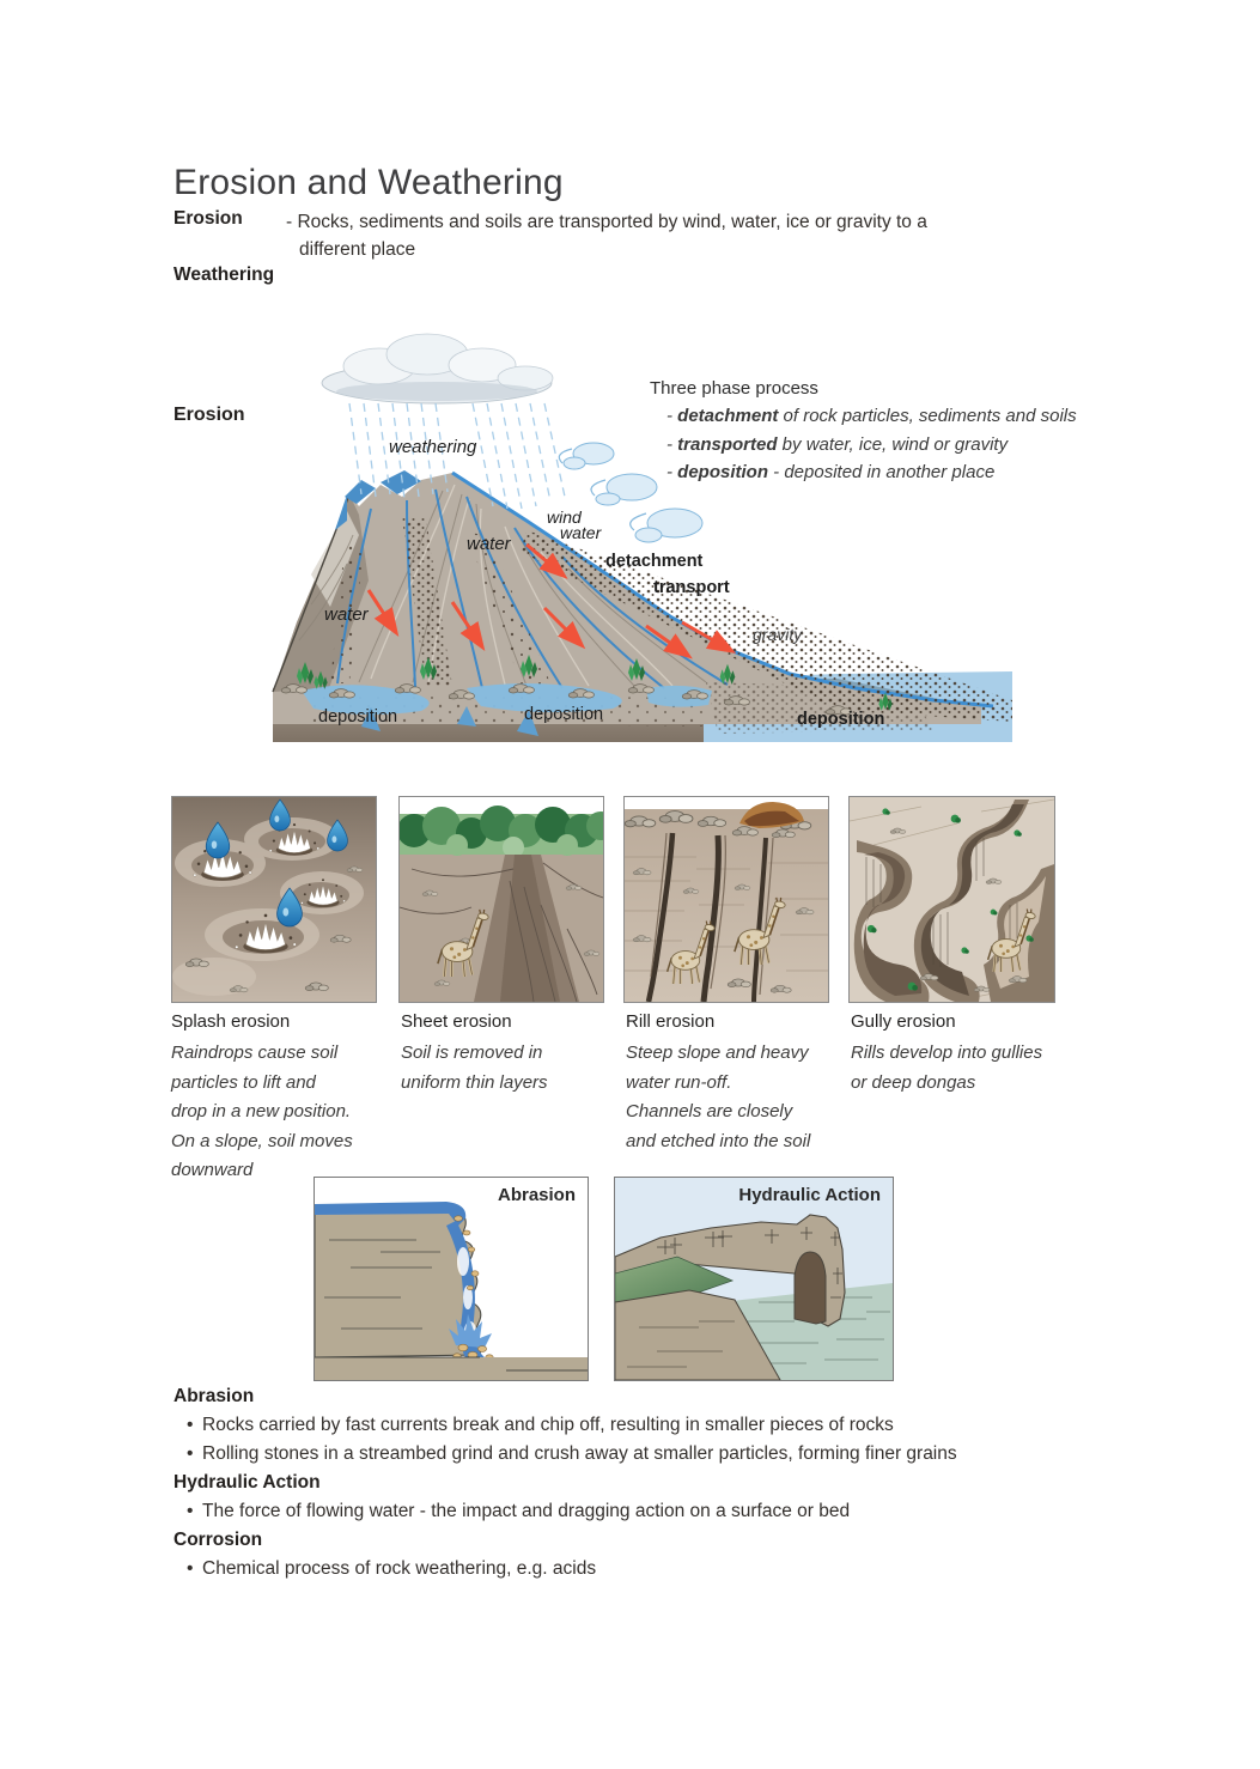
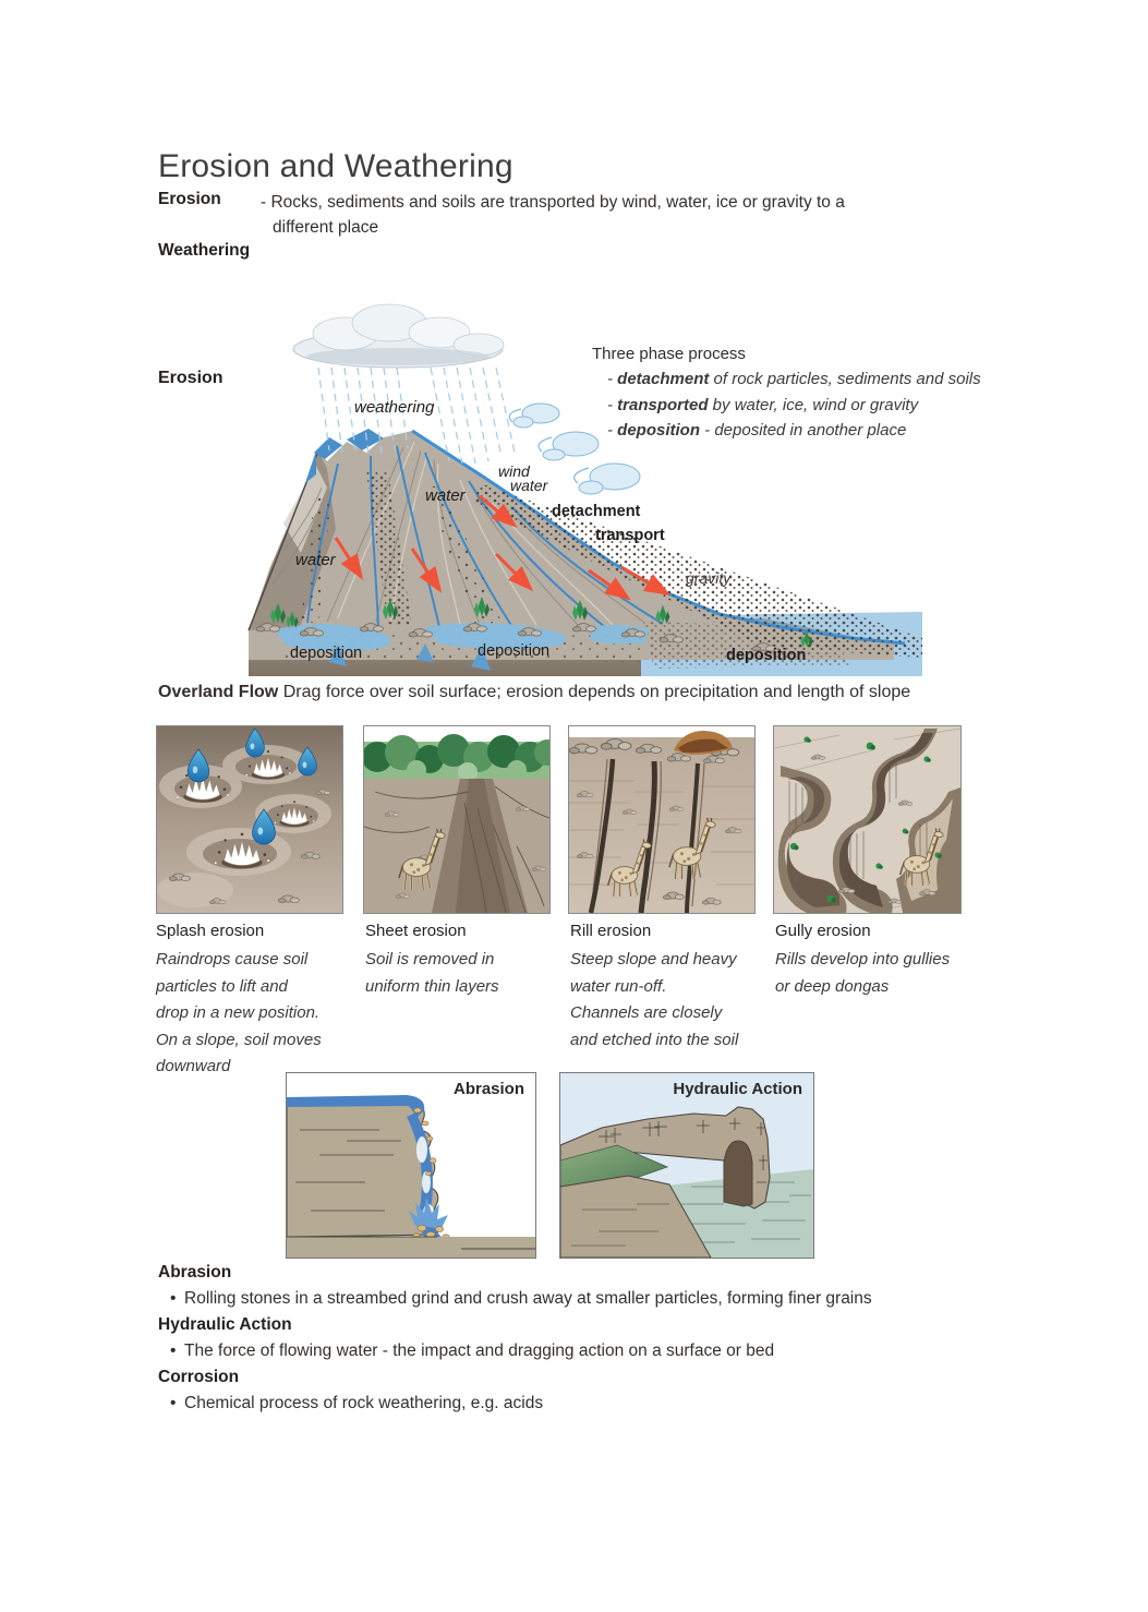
  Erosion and Weathering
  Erosion
  - Rocks, sediments and soils are transported by wind, water, ice or gravity to a
  different place
  Weathering
  Erosion
  Three phase process
  - detachment of rock particles, sediments and soils
  - transported by water, ice, wind or gravity
  - deposition - deposited in another place
  weathering
  wind
  water
  water
  water
  detachment
  transport
  gravity
  deposition
  deposition
  deposition
+ Overland Flow Drag force over soil surface; erosion depends on precipitation and length of slope
  Splash erosion
  Raindrops cause soil
  particles to lift and
  drop in a new position.
  On a slope, soil moves
  downward
  Sheet erosion
  Soil is removed in
  uniform thin layers
  Rill erosion
  Steep slope and heavy
  water run-off.
  Channels are closely
  and etched into the soil
  Gully erosion
  Rills develop into gullies
  or deep dongas
  Abrasion
  Hydraulic Action
  Abrasion
- Rocks carried by fast currents break and chip off, resulting in smaller pieces of rocks
  Rolling stones in a streambed grind and crush away at smaller particles, forming finer grains
  Hydraulic Action
  The force of flowing water - the impact and dragging action on a surface or bed
  Corrosion
  Chemical process of rock weathering, e.g. acids
